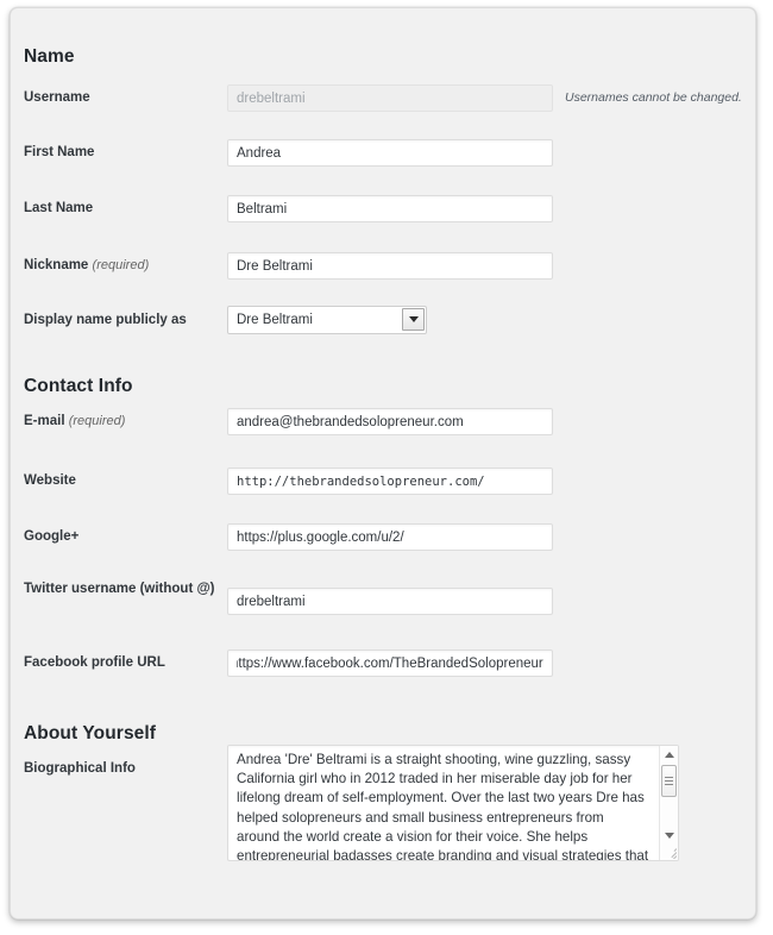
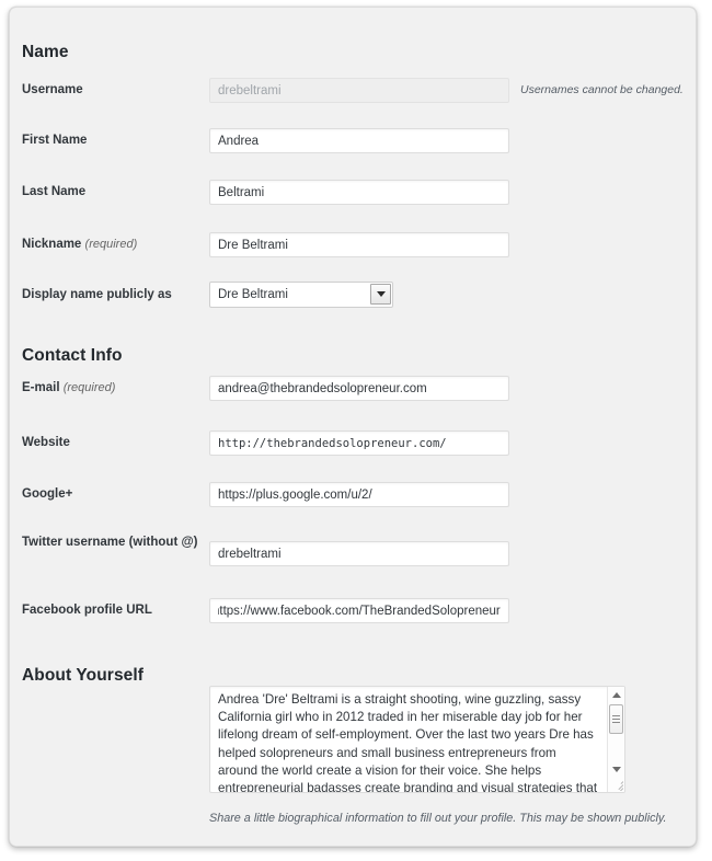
  Name
  Username
  drebeltrami
  Usernames cannot be changed.
  First Name
  Andrea
  Last Name
  Beltrami
  Nickname (required)
  Dre Beltrami
  Display name publicly as
  Dre Beltrami
  Contact Info
  E-mail (required)
  andrea@thebrandedsolopreneur.com
  Website
  http://thebrandedsolopreneur.com/
  Google+
  https://plus.google.com/u/2/
  Twitter username (without @)
  drebeltrami
  Facebook profile URL
  https://www.facebook.com/TheBrandedSolopreneu
  About Yourself
- Biographical Info
  Andrea 'Dre' Beltrami is a straight shooting, wine guzzling, sassy California girl who in 2012 traded in her miserable day job for her lifelong dream of self-employment. Over the last two years Dre has helped solopreneurs and small business entrepreneurs from around the world create a vision for their voice. She helps entrepreneurial badasses create branding and visual strategies that
+ Share a little biographical information to fill out your profile. This may be shown publicly.
